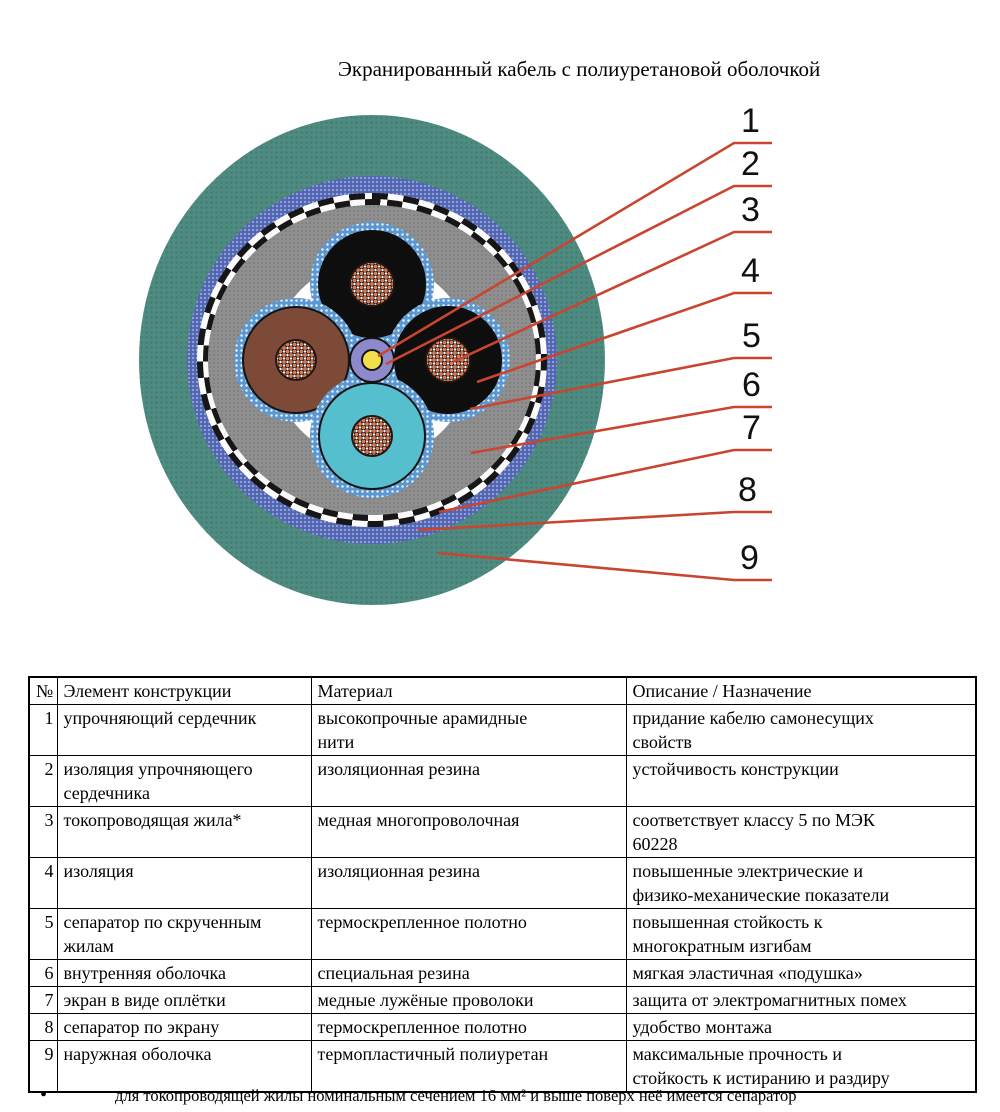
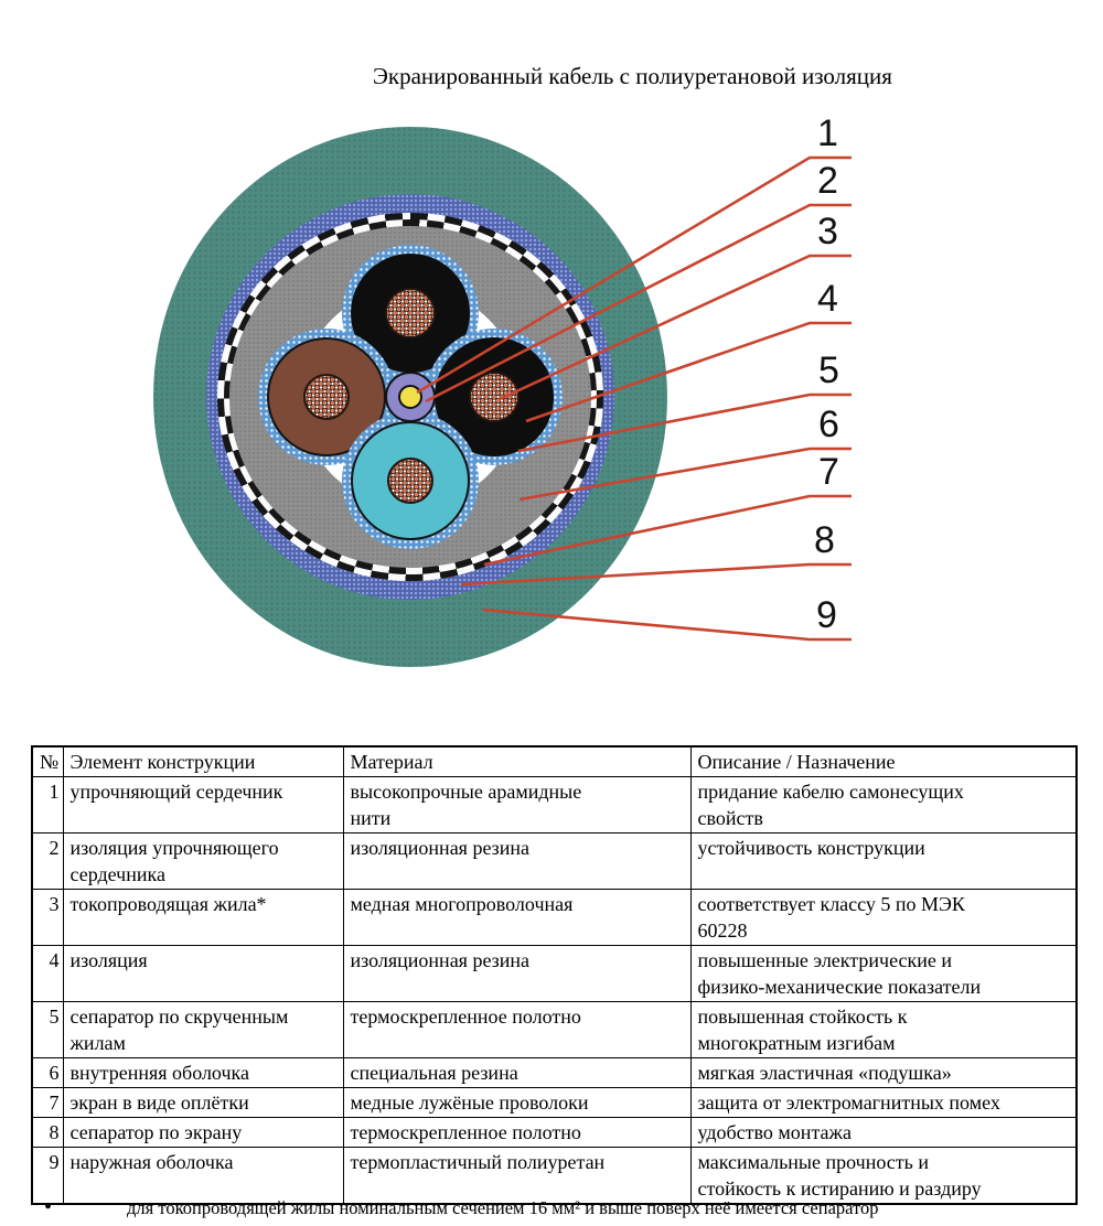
- Экранированный кабель с полиуретановой оболочкой
+ Экранированный кабель с полиуретановой изоляция
  1
  2
  3
  4
  5
  6
  7
  8
  9
  №	Элемент конструкции	Материал	Описание / Назначение
  1	упрочняющий сердечник	высокопрочные арамидные нити	придание кабелю самонесущих свойств
  2	изоляция упрочняющего сердечника	изоляционная резина	устойчивость конструкции
  3	токопроводящая жила*	медная многопроволочная	соответствует классу 5 по МЭК 60228
  4	изоляция	изоляционная резина	повышенные электрические и физико-механические показатели
  5	сепаратор по скрученным жилам	термоскрепленное полотно	повышенная стойкость к многократным изгибам
  6	внутренняя оболочка	специальная резина	мягкая эластичная «подушка»
  7	экран в виде оплётки	медные лужёные проволоки	защита от электромагнитных помех
  8	сепаратор по экрану	термоскрепленное полотно	удобство монтажа
  9	наружная оболочка	термопластичный полиуретан	максимальные прочность и стойкость к истиранию и раздиру
  •
  для токопроводящей жилы номинальным сечением 16 мм² и выше поверх неё имеется сепаратор
